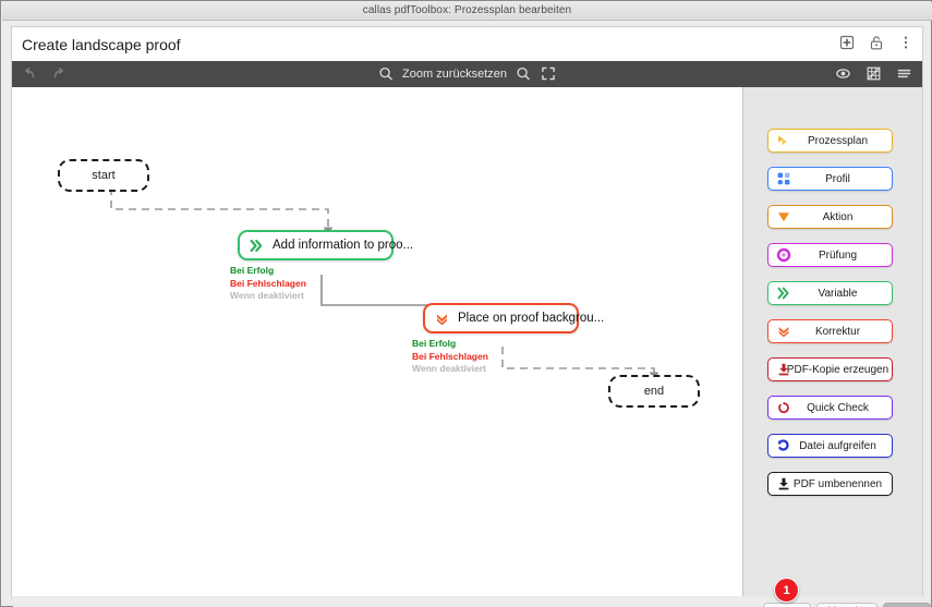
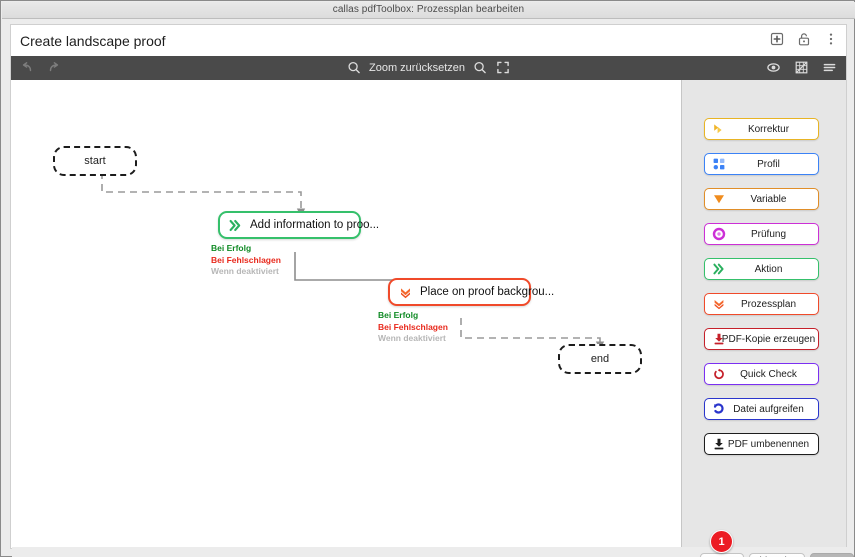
  callas pdfToolbox: Prozessplan bearbeiten
  Create landscape proof
  Zoom zurücksetzen
  start
  Add information to proo...
  Bei Erfolg
  Bei Fehlschlagen
  Wenn deaktiviert
  Place on proof backgrou...
  Bei Erfolg
  Bei Fehlschlagen
  Wenn deaktiviert
  end
- Prozessplan
+ Korrektur
  Profil
- Aktion
+ Variable
  Prüfung
- Variable
+ Aktion
- Korrektur
+ Prozessplan
  PDF-Kopie erzeugen
  Quick Check
  Datei aufgreifen
  PDF umbenennen
  1
